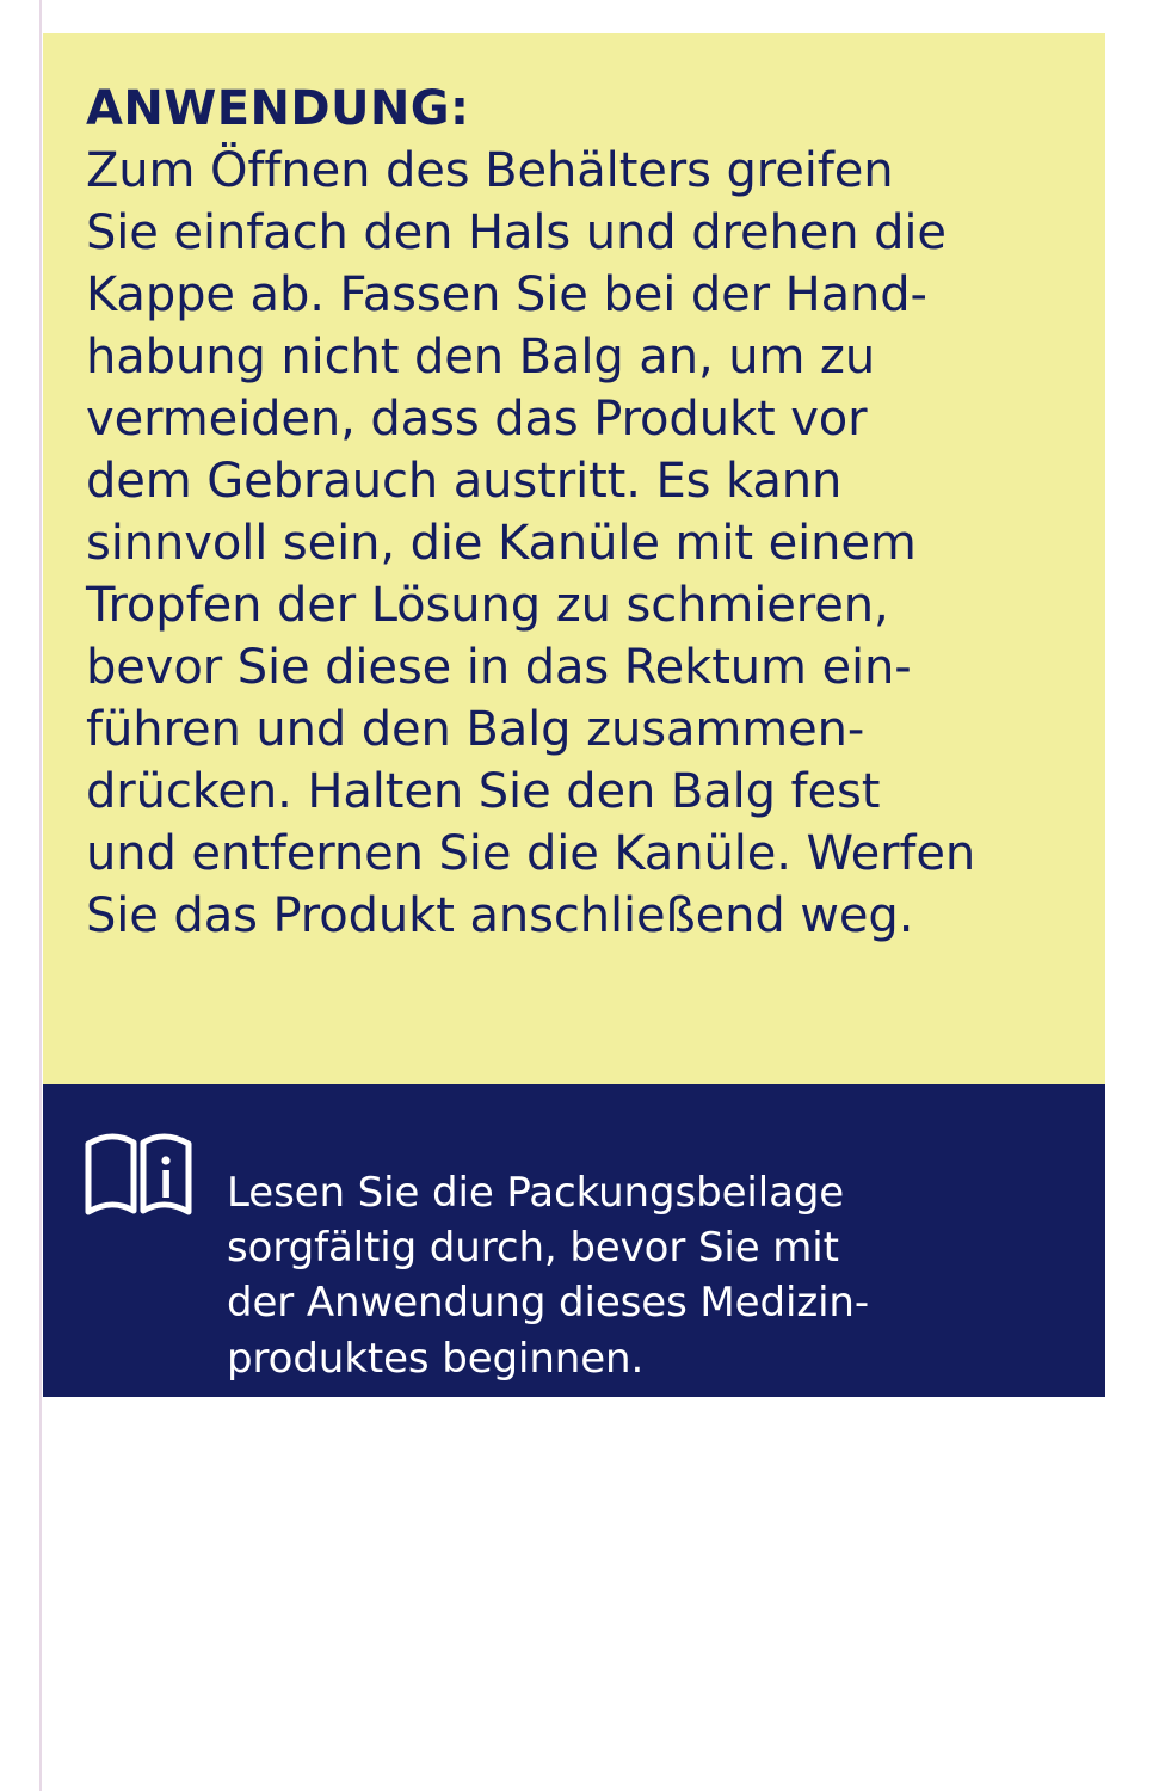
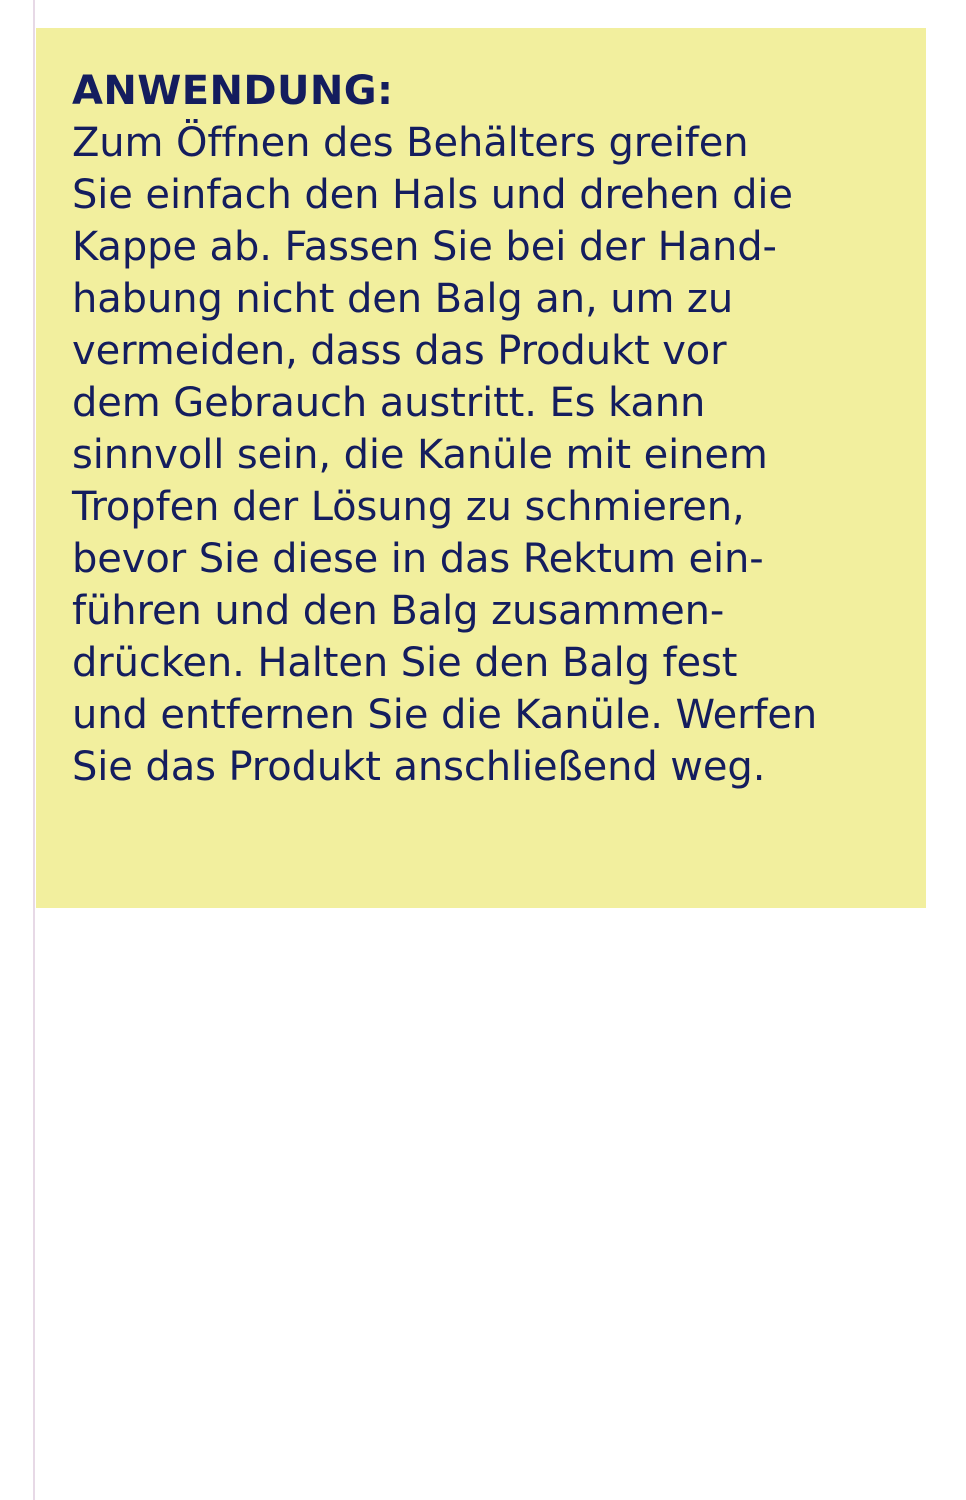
  ANWENDUNG:
  Zum Öffnen des Behälters greifen
  Sie einfach den Hals und drehen die
  Kappe ab. Fassen Sie bei der Hand-
  habung nicht den Balg an, um zu
  vermeiden, dass das Produkt vor
  dem Gebrauch austritt. Es kann
  sinnvoll sein, die Kanüle mit einem
  Tropfen der Lösung zu schmieren,
  bevor Sie diese in das Rektum ein-
  führen und den Balg zusammen-
  drücken. Halten Sie den Balg fest
  und entfernen Sie die Kanüle. Werfen
  Sie das Produkt anschließend weg.
- Lesen Sie die Packungsbeilage
- sorgfältig durch, bevor Sie mit
- der Anwendung dieses Medizin-
- produktes beginnen.
